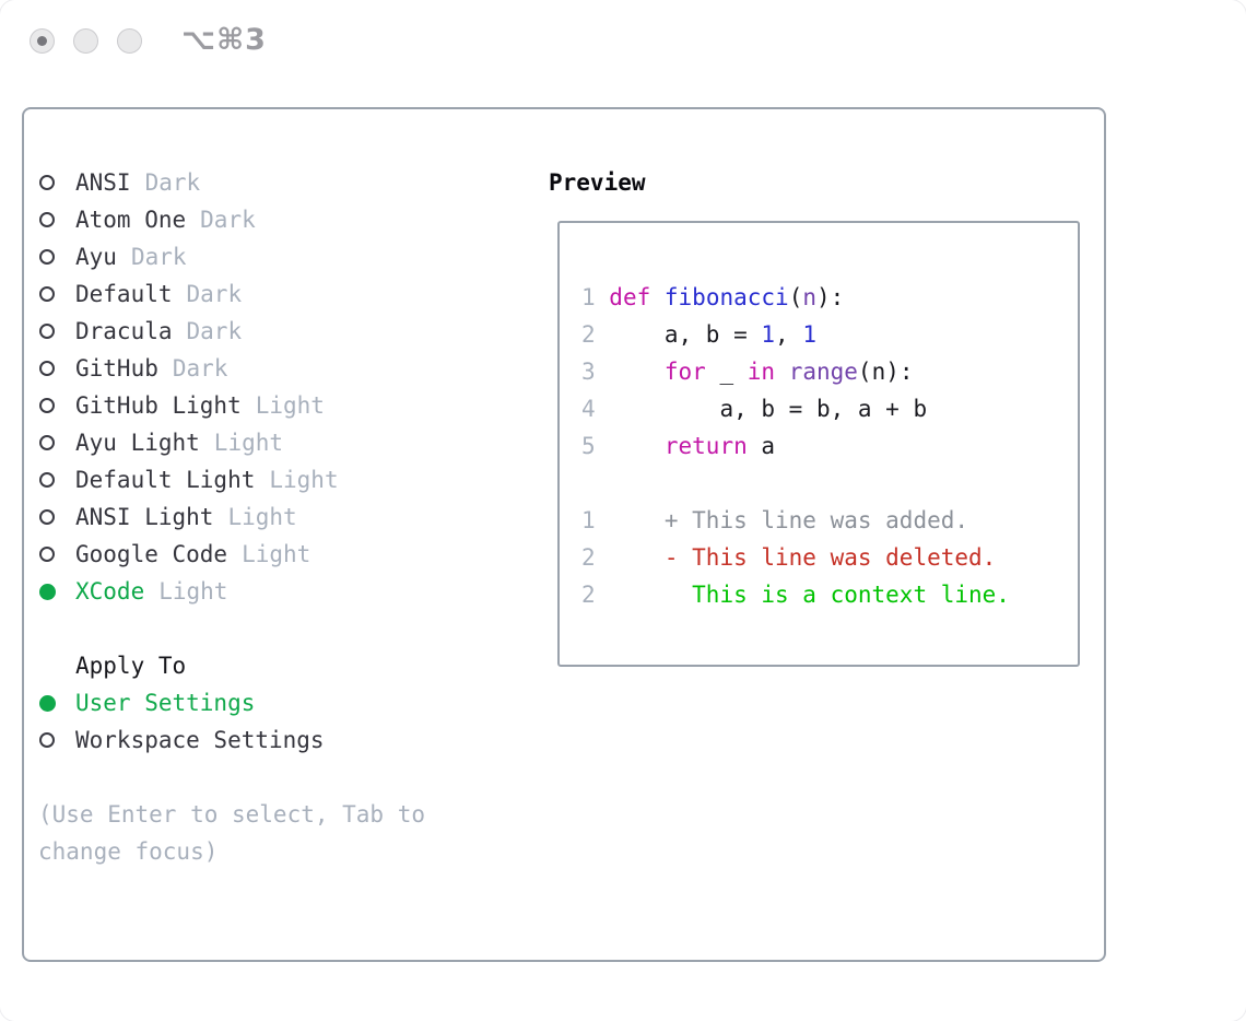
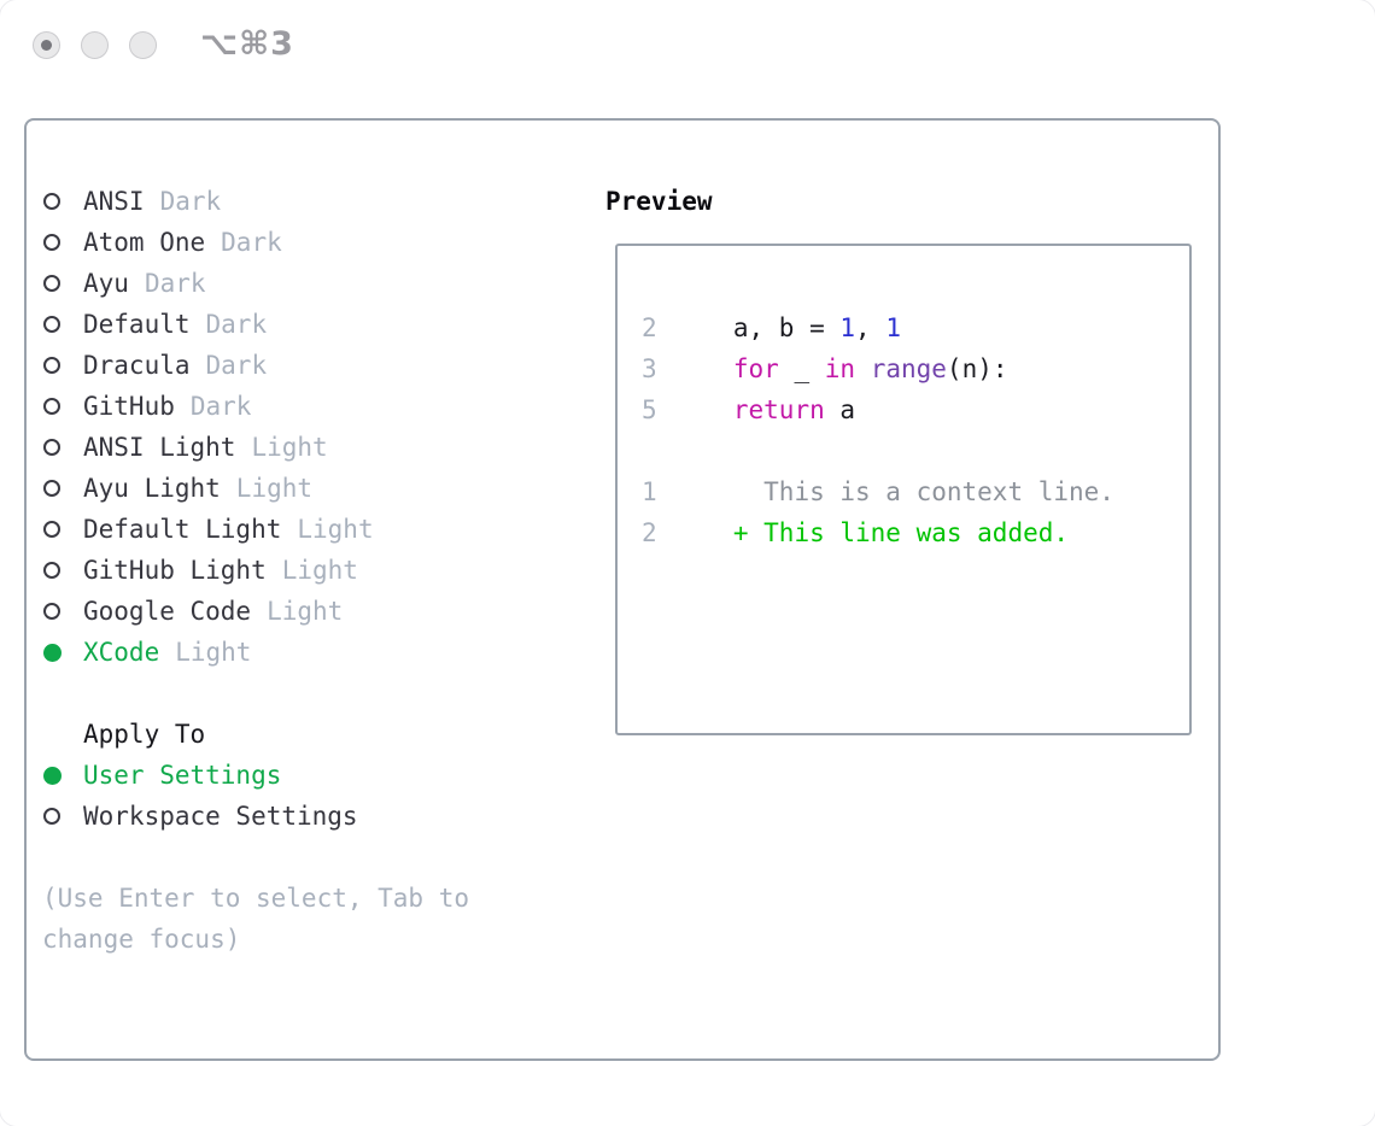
  ⌥⌘3
  ANSI
  Dark
  Atom One
  Dark
  Ayu
  Dark
  Default
  Dark
  Dracula
  Dark
  GitHub
  Dark
- GitHub Light
+ ANSI Light
  Light
  Ayu Light
  Light
  Default Light
  Light
- ANSI Light
+ GitHub Light
  Light
  Google Code
  Light
  XCode
  Light
  Apply To
  User Settings
  Workspace Settings
  (Use Enter to select, Tab to
  change focus)
  Preview
- 1 def fibonacci(n):
  2 a, b = 1, 1
  3 for _ in range(n):
- 4 a, b = b, a + b
  5 return a
- 1 + This line was added.
+ 1 This is a context line.
- 2 - This line was deleted.
- 2 This is a context line.
+ 2 + This line was added.
